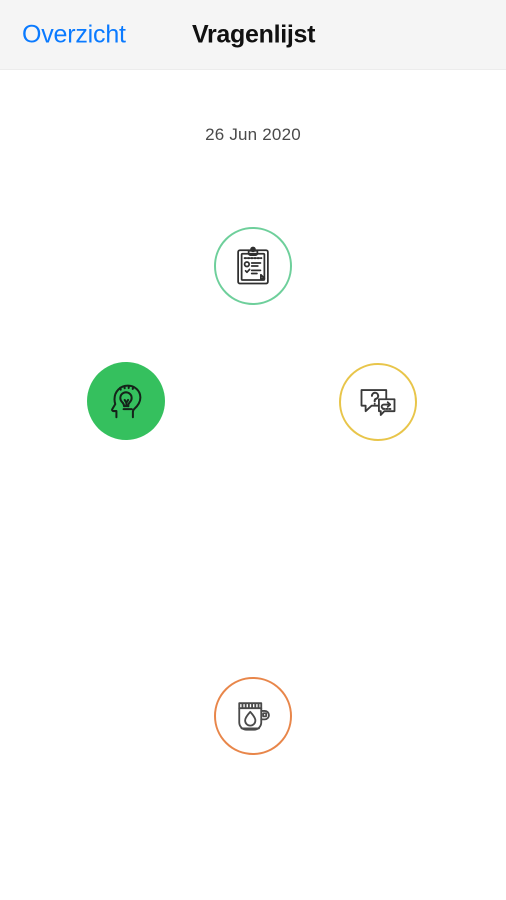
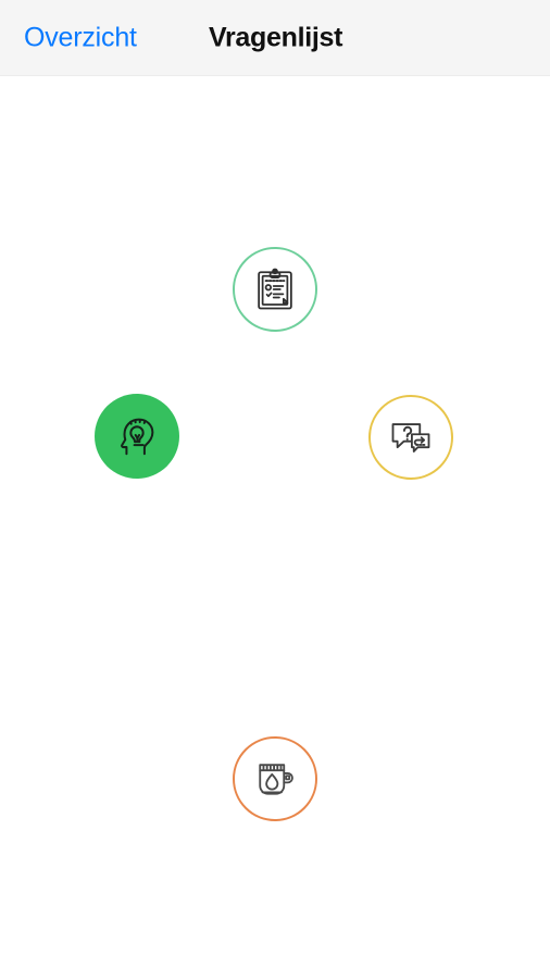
  Overzicht
  Vragenlijst
- 26 Jun 2020
